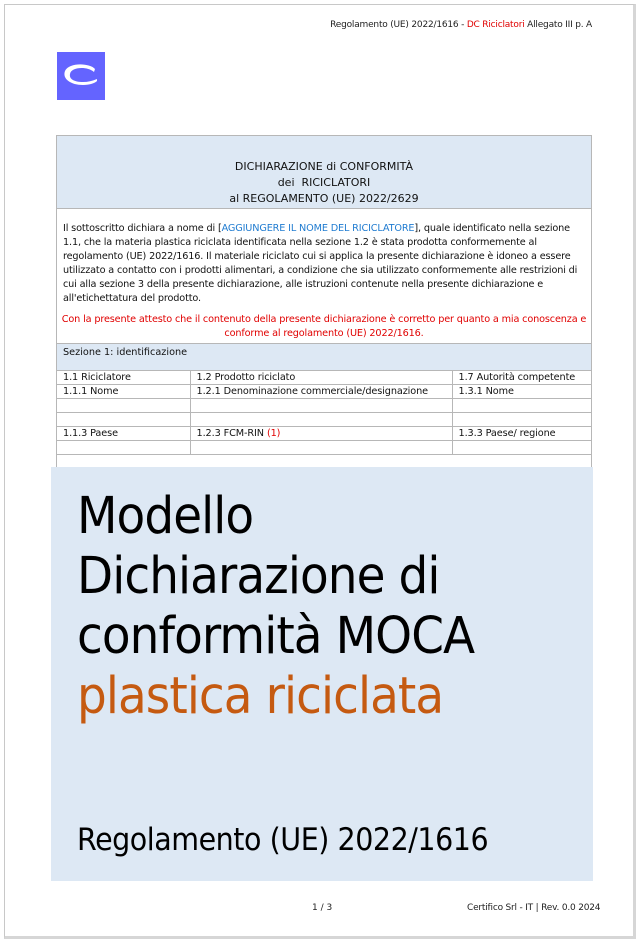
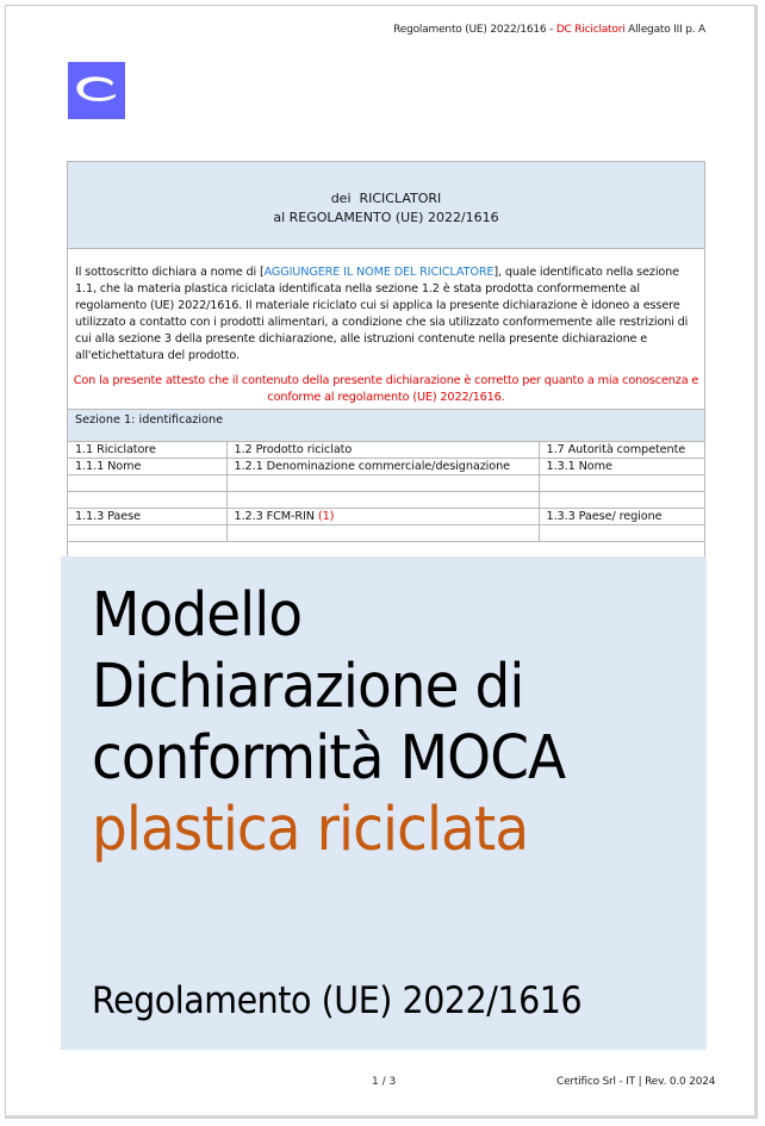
  Regolamento (UE) 2022/1616 - DC Riciclatori Allegato III p. A
- DICHIARAZIONE di CONFORMITÀ
  dei RICICLATORI
- al REGOLAMENTO (UE) 2022/2629
+ al REGOLAMENTO (UE) 2022/1616
  Il sottoscritto dichiara a nome di [AGGIUNGERE IL NOME DEL RICICLATORE], quale identificato nella sezione 1.1, che la materia plastica riciclata identificata nella sezione 1.2 è stata prodotta conformemente al regolamento (UE) 2022/1616. Il materiale riciclato cui si applica la presente dichiarazione è idoneo a essere utilizzato a contatto con i prodotti alimentari, a condizione che sia utilizzato conformemente alle restrizioni di cui alla sezione 3 della presente dichiarazione, alle istruzioni contenute nella presente dichiarazione e all'etichettatura del prodotto.
  Con la presente attesto che il contenuto della presente dichiarazione è corretto per quanto a mia conoscenza e conforme al regolamento (UE) 2022/1616.
  Sezione 1: identificazione
  1.1 Riciclatore	1.2 Prodotto riciclato	1.7 Autorità competente
  1.1.1 Nome	1.2.1 Denominazione commerciale/designazione	1.3.1 Nome
  1.1.3 Paese	1.2.3 FCM-RIN (1)	1.3.3 Paese/ regione
  Modello
  Dichiarazione di
  conformità MOCA
  plastica riciclata
  Regolamento (UE) 2022/1616
  1 / 3
  Certifico Srl - IT | Rev. 0.0 2024
